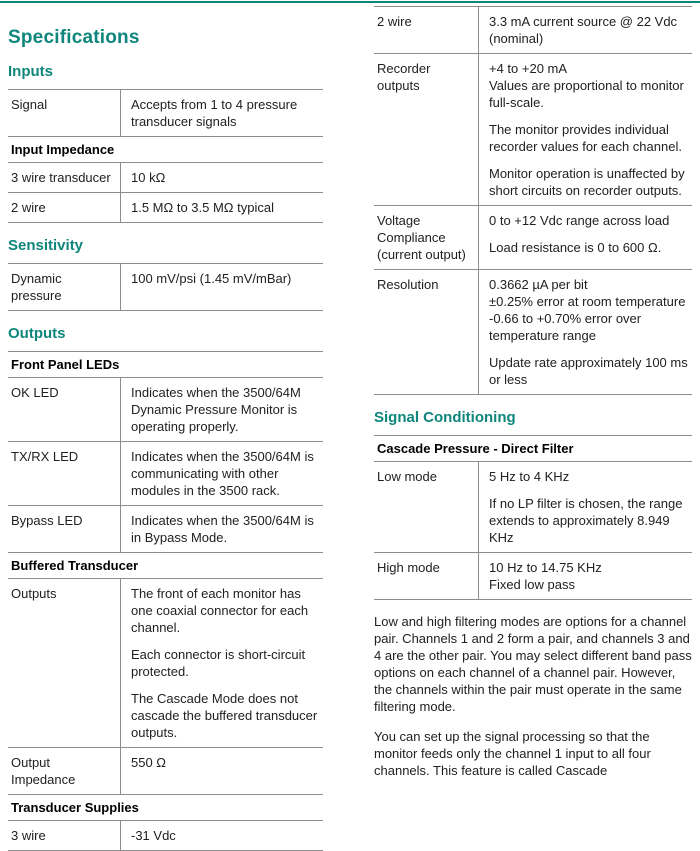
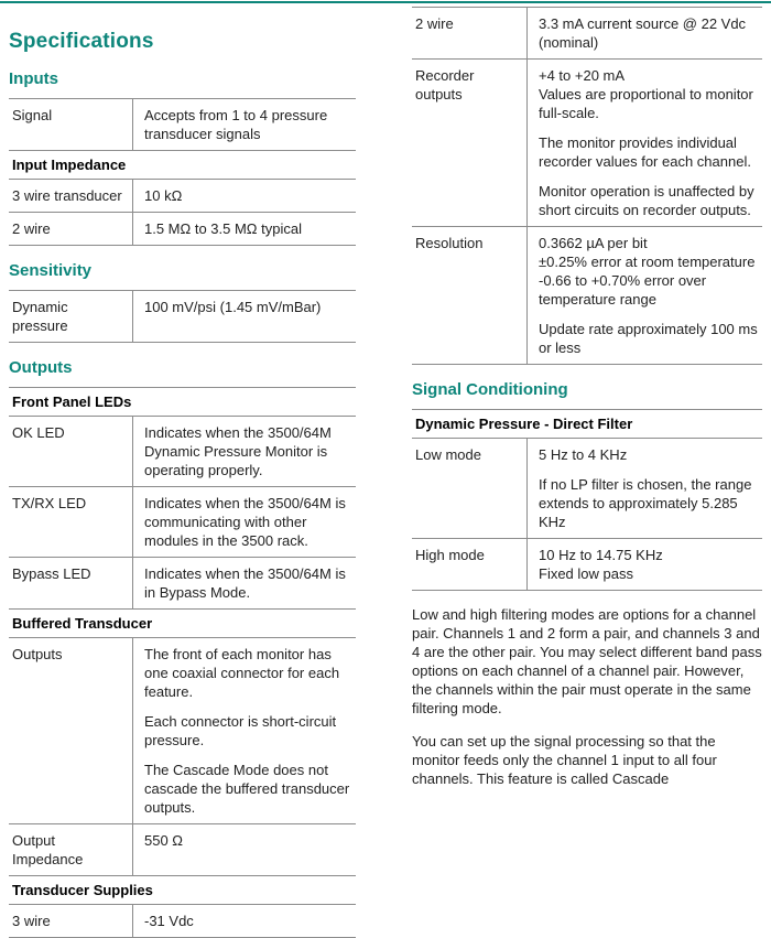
  Specifications
  Inputs
  Signal
  Accepts from 1 to 4 pressure transducer signals
  Input Impedance
  3 wire transducer
  10 kΩ
  2 wire
  1.5 MΩ to 3.5 MΩ typical
  Sensitivity
  Dynamic pressure
  100 mV/psi (1.45 mV/mBar)
  Outputs
  Front Panel LEDs
  OK LED
  Indicates when the 3500/64M Dynamic Pressure Monitor is operating properly.
  TX/RX LED
  Indicates when the 3500/64M is communicating with other modules in the 3500 rack.
  Bypass LED
  Indicates when the 3500/64M is in Bypass Mode.
  Buffered Transducer
  Outputs
- The front of each monitor has one coaxial connector for each channel.
+ The front of each monitor has one coaxial connector for each feature.
- Each connector is short-circuit protected.
+ Each connector is short-circuit pressure.
  The Cascade Mode does not cascade the buffered transducer outputs.
  Output Impedance
  550 Ω
  Transducer Supplies
  3 wire
  -31 Vdc
  2 wire
  3.3 mA current source @ 22 Vdc (nominal)
  Recorder outputs
  +4 to +20 mA
  Values are proportional to monitor full-scale.
  The monitor provides individual recorder values for each channel.
  Monitor operation is unaffected by short circuits on recorder outputs.
- Voltage Compliance (current output)
- 0 to +12 Vdc range across load
- Load resistance is 0 to 600 Ω.
  Resolution
  0.3662 µA per bit
  ±0.25% error at room temperature
  -0.66 to +0.70% error over temperature range
  Update rate approximately 100 ms or less
  Signal Conditioning
- Cascade Pressure - Direct Filter
+ Dynamic Pressure - Direct Filter
  Low mode
  5 Hz to 4 KHz
- If no LP filter is chosen, the range extends to approximately 8.949 KHz
+ If no LP filter is chosen, the range extends to approximately 5.285 KHz
  High mode
  10 Hz to 14.75 KHz
  Fixed low pass
  Low and high filtering modes are options for a channel pair. Channels 1 and 2 form a pair, and channels 3 and 4 are the other pair. You may select different band pass options on each channel of a channel pair. However, the channels within the pair must operate in the same filtering mode.
  You can set up the signal processing so that the monitor feeds only the channel 1 input to all four channels. This feature is called Cascade
